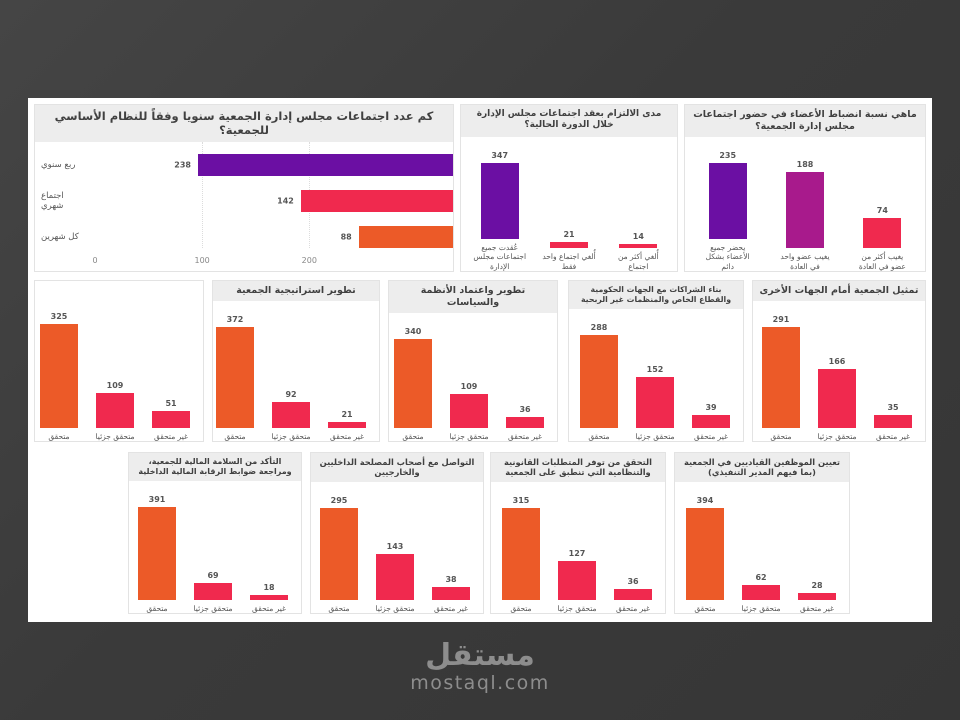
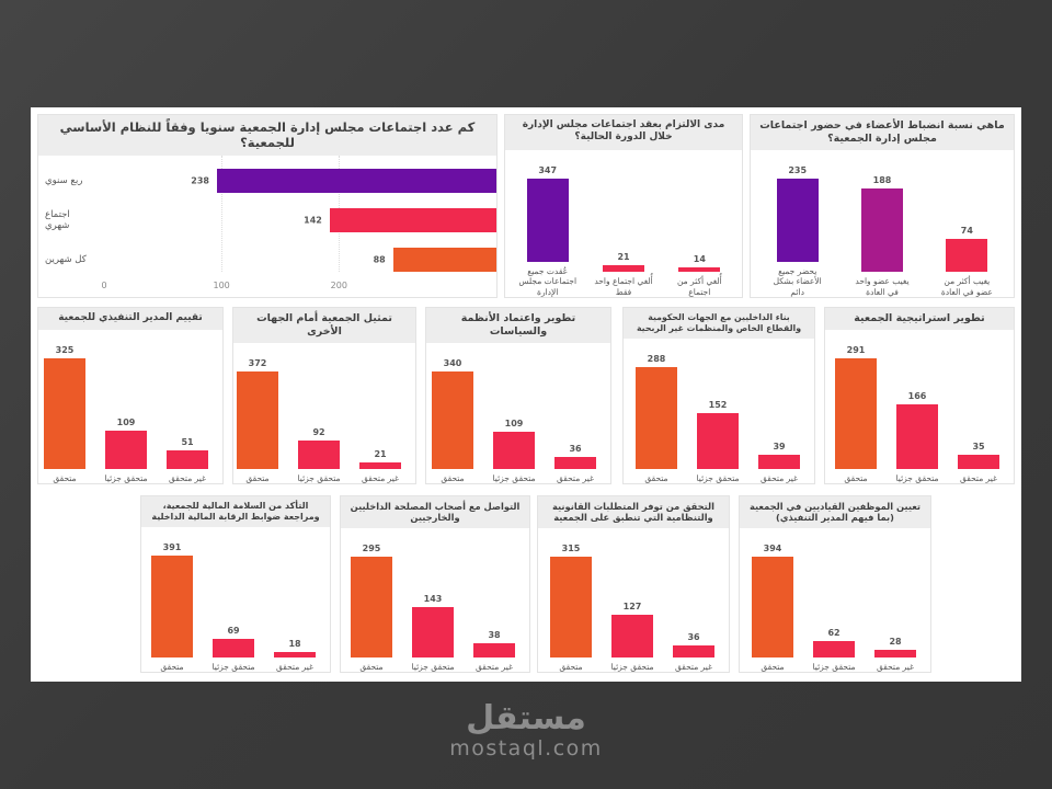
  كم عدد اجتماعات مجلس إدارة الجمعية سنويا وفقاً للنظام الأساسي للجمعية؟
  0
  100
  200
  ربع سنوي
  238
  اجتماع شهري
  142
  كل شهرين
  88
  مدى الالتزام بعقد اجتماعات مجلس الإدارة خلال الدورة الحالية؟
  347
  عُقدت جميع اجتماعات مجلس الإدارة
  21
  أُلغي اجتماع واحد فقط
  14
  أُلغي أكثر من اجتماع
  ماهي نسبة انضباط الأعضاء في حضور اجتماعات مجلس إدارة الجمعية؟
  235
  يحضر جميع الأعضاء بشكل دائم
  188
  يغيب عضو واحد في العادة
  74
  يغيب أكثر من عضو في العادة
+ تقييم المدير التنفيذي للجمعية
  325
  متحقق
  109
  متحقق جزئيا
  51
  غير متحقق
- تطوير استراتيجية الجمعية
+ تمثيل الجمعية أمام الجهات الأخرى
  372
  متحقق
  92
  متحقق جزئيا
  21
  غير متحقق
  تطوير واعتماد الأنظمة والسياسات
  340
  متحقق
  109
  متحقق جزئيا
  36
  غير متحقق
- بناء الشراكات مع الجهات الحكومية والقطاع الخاص والمنظمات غير الربحية
+ بناء الداخليين مع الجهات الحكومية والقطاع الخاص والمنظمات غير الربحية
  288
  متحقق
  152
  متحقق جزئيا
  39
  غير متحقق
- تمثيل الجمعية أمام الجهات الأخرى
+ تطوير استراتيجية الجمعية
  291
  متحقق
  166
  متحقق جزئيا
  35
  غير متحقق
  التأكد من السلامة المالية للجمعية، ومراجعة ضوابط الرقابة المالية الداخلية
  391
  متحقق
  69
  متحقق جزئيا
  18
  غير متحقق
  التواصل مع أصحاب المصلحة الداخليين والخارجيين
  295
  متحقق
  143
  متحقق جزئيا
  38
  غير متحقق
  التحقق من توفر المتطلبات القانونية والتنظامية التي تنطبق على الجمعية
  315
  متحقق
  127
  متحقق جزئيا
  36
  غير متحقق
  تعيين الموظفين القياديين في الجمعية (بما فيهم المدير التنفيذي)
  394
  متحقق
  62
  متحقق جزئيا
  28
  غير متحقق
  مستقل
  mostaql.com
